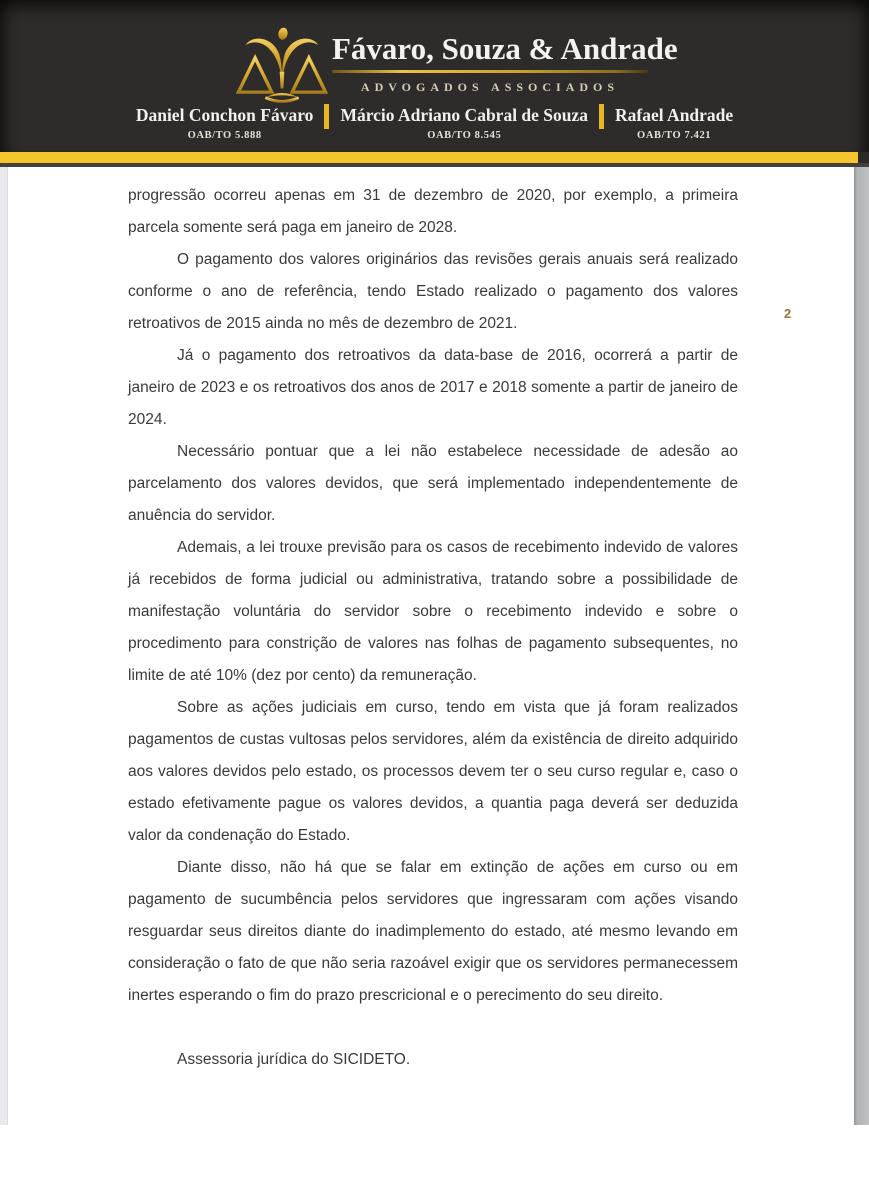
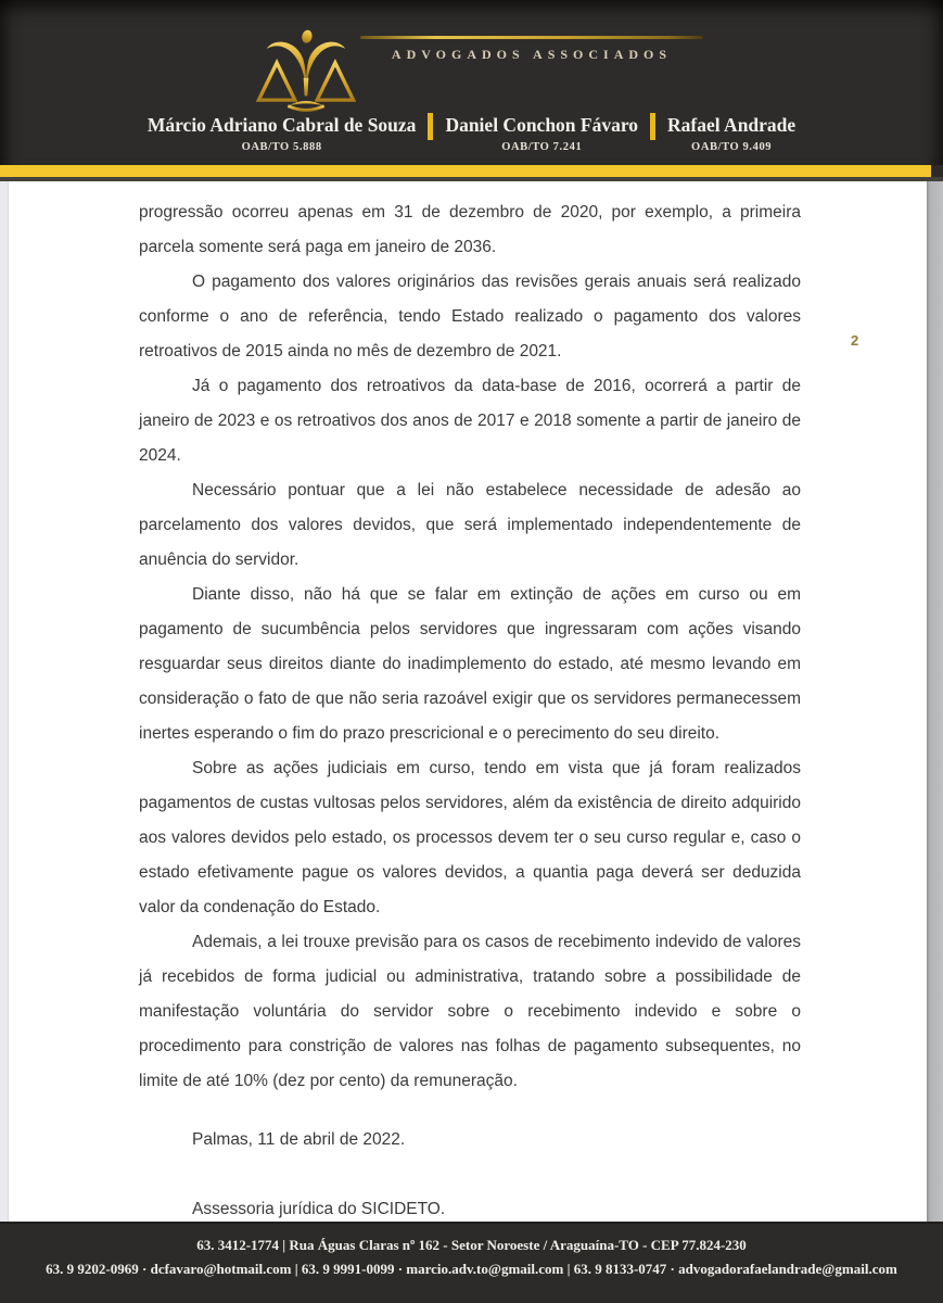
- Fávaro, Souza & Andrade
  ADVOGADOS ASSOCIADOS
- Daniel Conchon Fávaro
+ Márcio Adriano Cabral de Souza
  OAB/TO 5.888
- Márcio Adriano Cabral de Souza
+ Daniel Conchon Fávaro
- OAB/TO 8.545
+ OAB/TO 7.241
  Rafael Andrade
- OAB/TO 7.421
+ OAB/TO 9.409
- progressão ocorreu apenas em 31 de dezembro de 2020, por exemplo, a primeira parcela somente será paga em janeiro de 2028.
+ progressão ocorreu apenas em 31 de dezembro de 2020, por exemplo, a primeira parcela somente será paga em janeiro de 2036.
  O pagamento dos valores originários das revisões gerais anuais será realizado conforme o ano de referência, tendo Estado realizado o pagamento dos valores retroativos de 2015 ainda no mês de dezembro de 2021.
  Já o pagamento dos retroativos da data-base de 2016, ocorrerá a partir de janeiro de 2023 e os retroativos dos anos de 2017 e 2018 somente a partir de janeiro de 2024.
  Necessário pontuar que a lei não estabelece necessidade de adesão ao parcelamento dos valores devidos, que será implementado independentemente de anuência do servidor.
- Ademais, a lei trouxe previsão para os casos de recebimento indevido de valores já recebidos de forma judicial ou administrativa, tratando sobre a possibilidade de manifestação voluntária do servidor sobre o recebimento indevido e sobre o procedimento para constrição de valores nas folhas de pagamento subsequentes, no limite de até 10% (dez por cento) da remuneração.
+ Diante disso, não há que se falar em extinção de ações em curso ou em pagamento de sucumbência pelos servidores que ingressaram com ações visando resguardar seus direitos diante do inadimplemento do estado, até mesmo levando em consideração o fato de que não seria razoável exigir que os servidores permanecessem inertes esperando o fim do prazo prescricional e o perecimento do seu direito.
  Sobre as ações judiciais em curso, tendo em vista que já foram realizados pagamentos de custas vultosas pelos servidores, além da existência de direito adquirido aos valores devidos pelo estado, os processos devem ter o seu curso regular e, caso o estado efetivamente pague os valores devidos, a quantia paga deverá ser deduzida valor da condenação do Estado.
- Diante disso, não há que se falar em extinção de ações em curso ou em pagamento de sucumbência pelos servidores que ingressaram com ações visando resguardar seus direitos diante do inadimplemento do estado, até mesmo levando em consideração o fato de que não seria razoável exigir que os servidores permanecessem inertes esperando o fim do prazo prescricional e o perecimento do seu direito.
+ Ademais, a lei trouxe previsão para os casos de recebimento indevido de valores já recebidos de forma judicial ou administrativa, tratando sobre a possibilidade de manifestação voluntária do servidor sobre o recebimento indevido e sobre o procedimento para constrição de valores nas folhas de pagamento subsequentes, no limite de até 10% (dez por cento) da remuneração.
+ Palmas, 11 de abril de 2022.
  Assessoria jurídica do SICIDETO.
  2
+ 63. 3412-1774 | Rua Águas Claras nº 162 - Setor Noroeste / Araguaína-TO - CEP 77.824-230
+ 63. 9 9202-0969 · dcfavaro@hotmail.com | 63. 9 9991-0099 · marcio.adv.to@gmail.com | 63. 9 8133-0747 · advogadorafaelandrade@gmail.com
